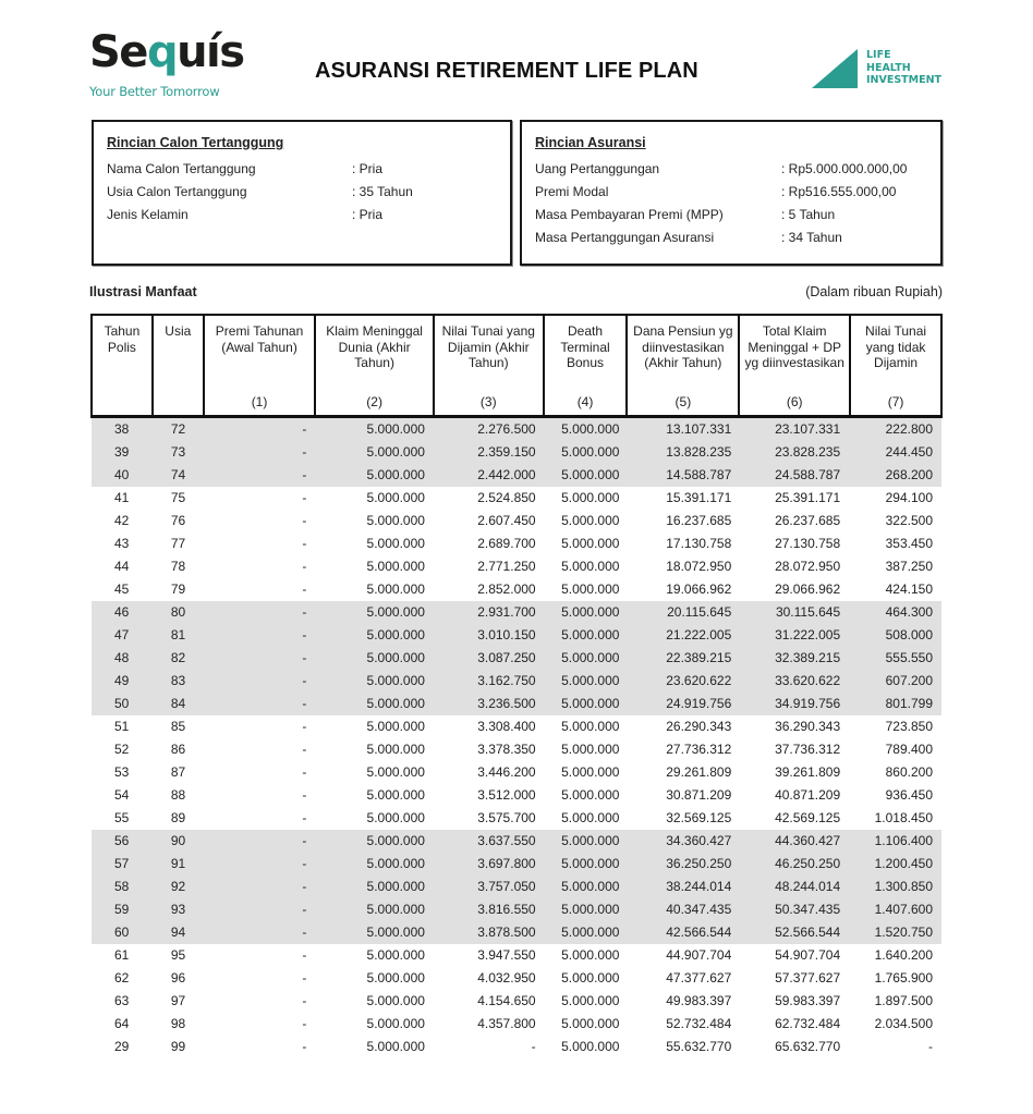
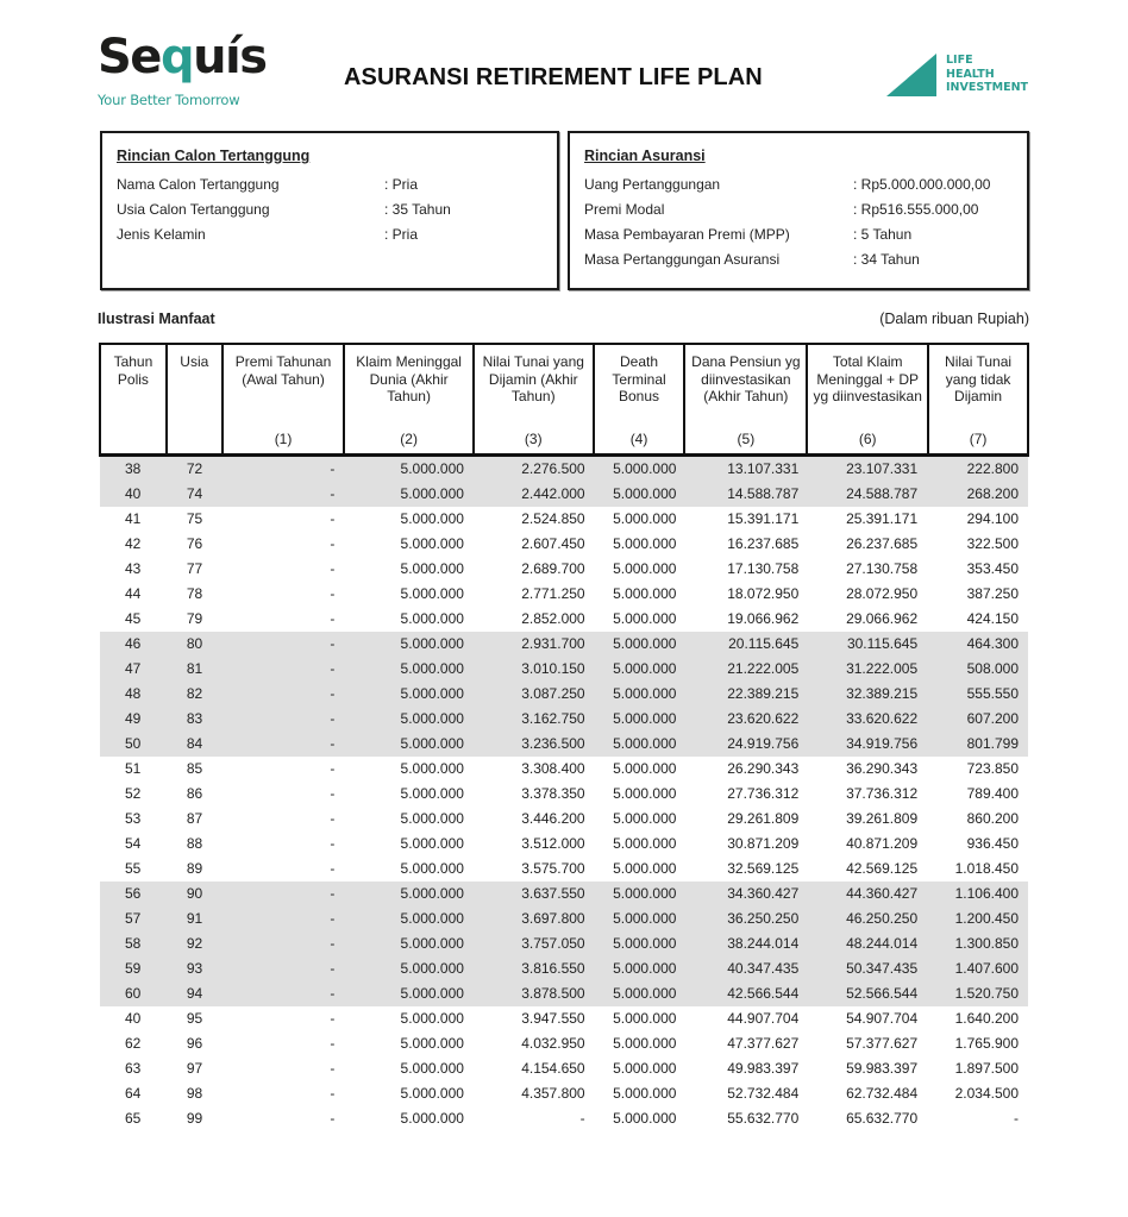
  Sequís
  Your Better Tomorrow
  ASURANSI RETIREMENT LIFE PLAN
  LIFE
  HEALTH
  INVESTMENT
  Rincian Calon Tertanggung
  Nama Calon Tertanggung
  : Pria
  Usia Calon Tertanggung
  : 35 Tahun
  Jenis Kelamin
  : Pria
  Rincian Asuransi
  Uang Pertanggungan
  : Rp5.000.000.000,00
  Premi Modal
  : Rp516.555.000,00
  Masa Pembayaran Premi (MPP)
  : 5 Tahun
  Masa Pertanggungan Asuransi
  : 34 Tahun
  Ilustrasi Manfaat
  (Dalam ribuan Rupiah)
  Tahun Polis	Usia	Premi Tahunan (Awal Tahun)(1)	Klaim Meninggal Dunia (Akhir Tahun)(2)	Nilai Tunai yang Dijamin (Akhir Tahun)(3)	Death Terminal Bonus(4)	Dana Pensiun yg diinvestasikan (Akhir Tahun)(5)	Total Klaim Meninggal + DP yg diinvestasikan(6)	Nilai Tunai yang tidak Dijamin(7)
  38	72	-	5.000.000	2.276.500	5.000.000	13.107.331	23.107.331	222.800
- 39	73	-	5.000.000	2.359.150	5.000.000	13.828.235	23.828.235	244.450
  40	74	-	5.000.000	2.442.000	5.000.000	14.588.787	24.588.787	268.200
  41	75	-	5.000.000	2.524.850	5.000.000	15.391.171	25.391.171	294.100
  42	76	-	5.000.000	2.607.450	5.000.000	16.237.685	26.237.685	322.500
  43	77	-	5.000.000	2.689.700	5.000.000	17.130.758	27.130.758	353.450
  44	78	-	5.000.000	2.771.250	5.000.000	18.072.950	28.072.950	387.250
  45	79	-	5.000.000	2.852.000	5.000.000	19.066.962	29.066.962	424.150
  46	80	-	5.000.000	2.931.700	5.000.000	20.115.645	30.115.645	464.300
  47	81	-	5.000.000	3.010.150	5.000.000	21.222.005	31.222.005	508.000
  48	82	-	5.000.000	3.087.250	5.000.000	22.389.215	32.389.215	555.550
  49	83	-	5.000.000	3.162.750	5.000.000	23.620.622	33.620.622	607.200
  50	84	-	5.000.000	3.236.500	5.000.000	24.919.756	34.919.756	801.799
  51	85	-	5.000.000	3.308.400	5.000.000	26.290.343	36.290.343	723.850
  52	86	-	5.000.000	3.378.350	5.000.000	27.736.312	37.736.312	789.400
  53	87	-	5.000.000	3.446.200	5.000.000	29.261.809	39.261.809	860.200
  54	88	-	5.000.000	3.512.000	5.000.000	30.871.209	40.871.209	936.450
  55	89	-	5.000.000	3.575.700	5.000.000	32.569.125	42.569.125	1.018.450
  56	90	-	5.000.000	3.637.550	5.000.000	34.360.427	44.360.427	1.106.400
  57	91	-	5.000.000	3.697.800	5.000.000	36.250.250	46.250.250	1.200.450
  58	92	-	5.000.000	3.757.050	5.000.000	38.244.014	48.244.014	1.300.850
  59	93	-	5.000.000	3.816.550	5.000.000	40.347.435	50.347.435	1.407.600
  60	94	-	5.000.000	3.878.500	5.000.000	42.566.544	52.566.544	1.520.750
- 61	95	-	5.000.000	3.947.550	5.000.000	44.907.704	54.907.704	1.640.200
+ 40	95	-	5.000.000	3.947.550	5.000.000	44.907.704	54.907.704	1.640.200
  62	96	-	5.000.000	4.032.950	5.000.000	47.377.627	57.377.627	1.765.900
  63	97	-	5.000.000	4.154.650	5.000.000	49.983.397	59.983.397	1.897.500
  64	98	-	5.000.000	4.357.800	5.000.000	52.732.484	62.732.484	2.034.500
- 29	99	-	5.000.000	-	5.000.000	55.632.770	65.632.770	-
+ 65	99	-	5.000.000	-	5.000.000	55.632.770	65.632.770	-
